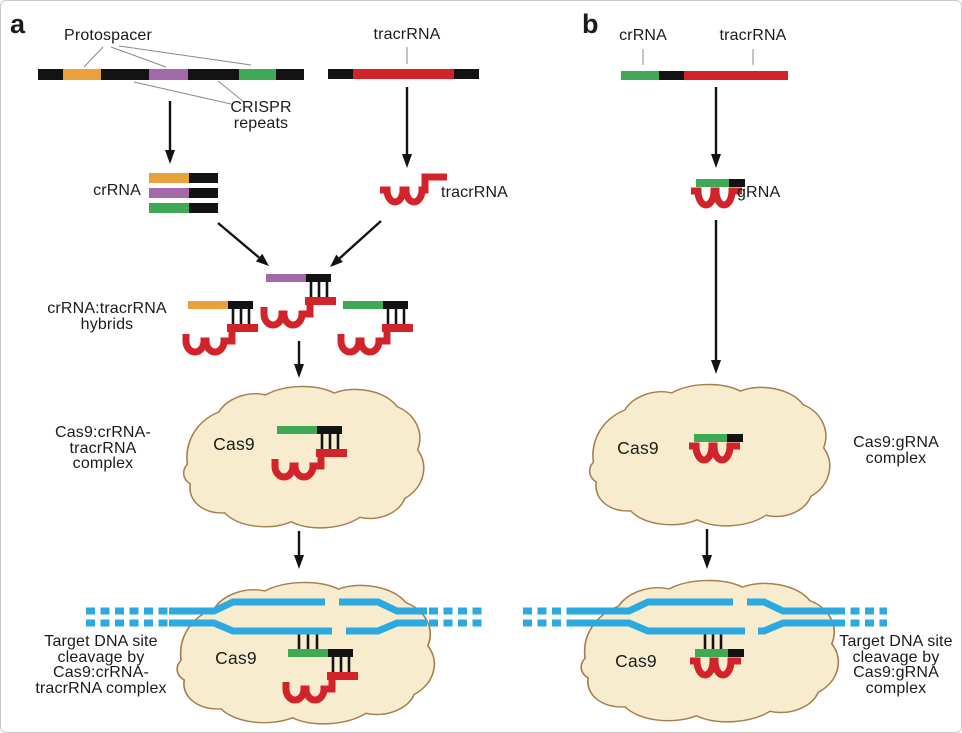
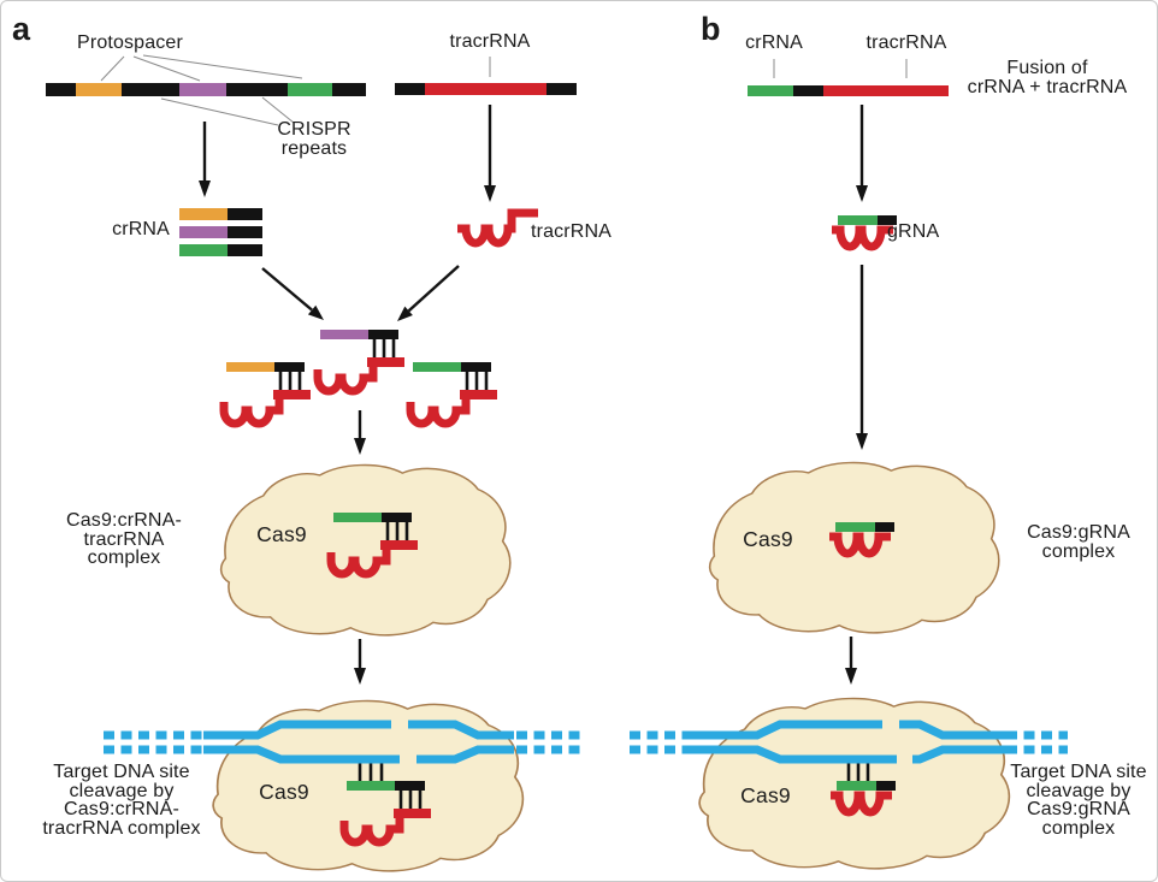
  a
  Protospacer
  CRISPR
  repeats
  tracrRNA
  crRNA
  tracrRNA
- crRNA:tracrRNA
- hybrids
  Cas9:crRNA-
  tracrRNA
  complex
  Cas9
  Target DNA site
  cleavage by
  Cas9:crRNA-
  tracrRNA complex
  Cas9
  b
  crRNA
  tracrRNA
+ Fusion of
+ crRNA + tracrRNA
  gRNA
  Cas9
  Cas9:gRNA
  complex
  Cas9
  Target DNA site
  cleavage by
  Cas9:gRNA
  complex
